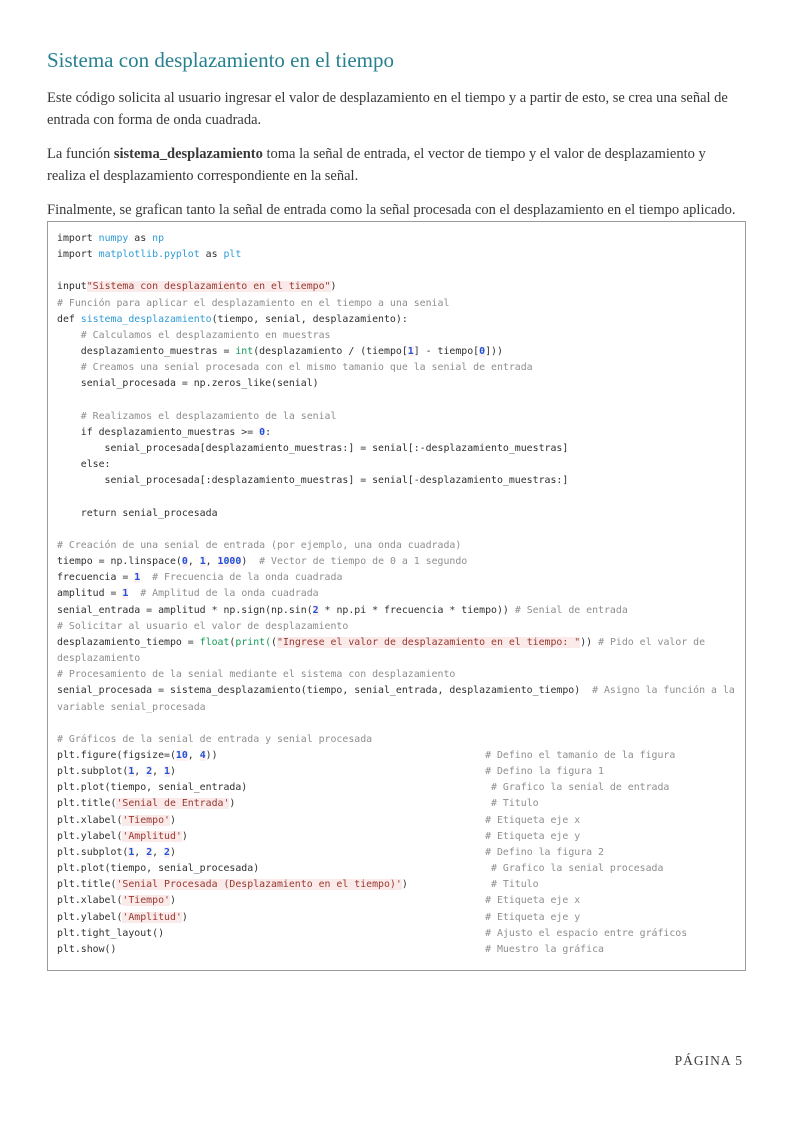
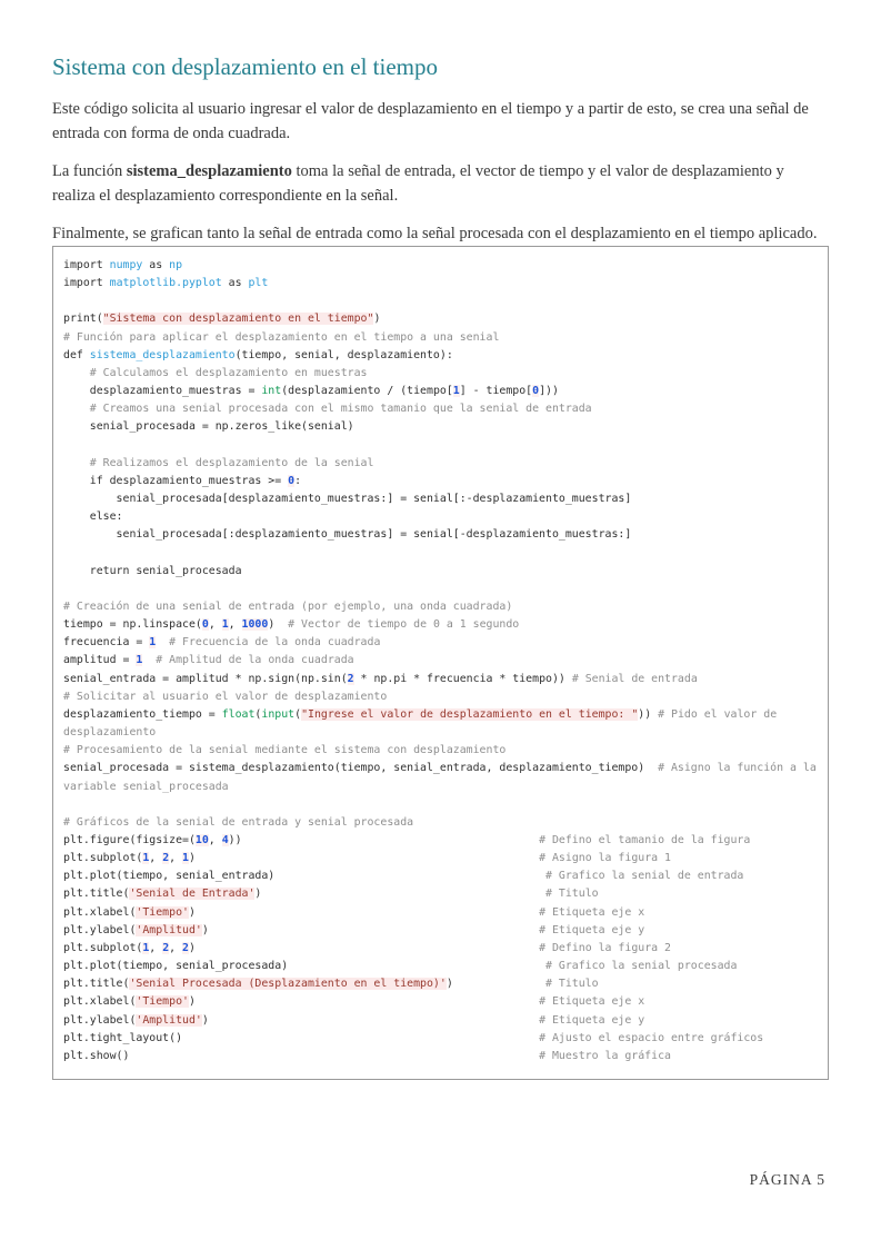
  Sistema con desplazamiento en el tiempo
  Este código solicita al usuario ingresar el valor de desplazamiento en el tiempo y a partir de esto, se crea una señal de entrada con forma de onda cuadrada.
  La función sistema_desplazamiento toma la señal de entrada, el vector de tiempo y el valor de desplazamiento y realiza el desplazamiento correspondiente en la señal.
  Finalmente, se grafican tanto la señal de entrada como la señal procesada con el desplazamiento en el tiempo aplicado.
  import numpy as np
  import matplotlib.pyplot as plt
- input"Sistema con desplazamiento en el tiempo")
+ print("Sistema con desplazamiento en el tiempo")
  # Función para aplicar el desplazamiento en el tiempo a una senial
  def sistema_desplazamiento(tiempo, senial, desplazamiento):
  # Calculamos el desplazamiento en muestras
  desplazamiento_muestras = int(desplazamiento / (tiempo[1] - tiempo[0]))
  # Creamos una senial procesada con el mismo tamanio que la senial de entrada
  senial_procesada = np.zeros_like(senial)
  # Realizamos el desplazamiento de la senial
  if desplazamiento_muestras >= 0:
  senial_procesada[desplazamiento_muestras:] = senial[:-desplazamiento_muestras]
  else:
  senial_procesada[:desplazamiento_muestras] = senial[-desplazamiento_muestras:]
  return senial_procesada
  # Creación de una senial de entrada (por ejemplo, una onda cuadrada)
  tiempo = np.linspace(0, 1, 1000) # Vector de tiempo de 0 a 1 segundo
  frecuencia = 1 # Frecuencia de la onda cuadrada
  amplitud = 1 # Amplitud de la onda cuadrada
  senial_entrada = amplitud * np.sign(np.sin(2 * np.pi * frecuencia * tiempo)) # Senial de entrada
  # Solicitar al usuario el valor de desplazamiento
- desplazamiento_tiempo = float(print(("Ingrese el valor de desplazamiento en el tiempo: ")) # Pido el valor de
+ desplazamiento_tiempo = float(input("Ingrese el valor de desplazamiento en el tiempo: ")) # Pido el valor de
  desplazamiento
  # Procesamiento de la senial mediante el sistema con desplazamiento
  senial_procesada = sistema_desplazamiento(tiempo, senial_entrada, desplazamiento_tiempo) # Asigno la función a la
  variable senial_procesada
  # Gráficos de la senial de entrada y senial procesada
  plt.figure(figsize=(10, 4)) # Defino el tamanio de la figura
- plt.subplot(1, 2, 1) # Defino la figura 1
+ plt.subplot(1, 2, 1) # Asigno la figura 1
  plt.plot(tiempo, senial_entrada) # Grafico la senial de entrada
  plt.title('Senial de Entrada') # Titulo
  plt.xlabel('Tiempo') # Etiqueta eje x
  plt.ylabel('Amplitud') # Etiqueta eje y
  plt.subplot(1, 2, 2) # Defino la figura 2
  plt.plot(tiempo, senial_procesada) # Grafico la senial procesada
  plt.title('Senial Procesada (Desplazamiento en el tiempo)') # Titulo
  plt.xlabel('Tiempo') # Etiqueta eje x
  plt.ylabel('Amplitud') # Etiqueta eje y
  plt.tight_layout() # Ajusto el espacio entre gráficos
  plt.show() # Muestro la gráfica
  PÁGINA 5
